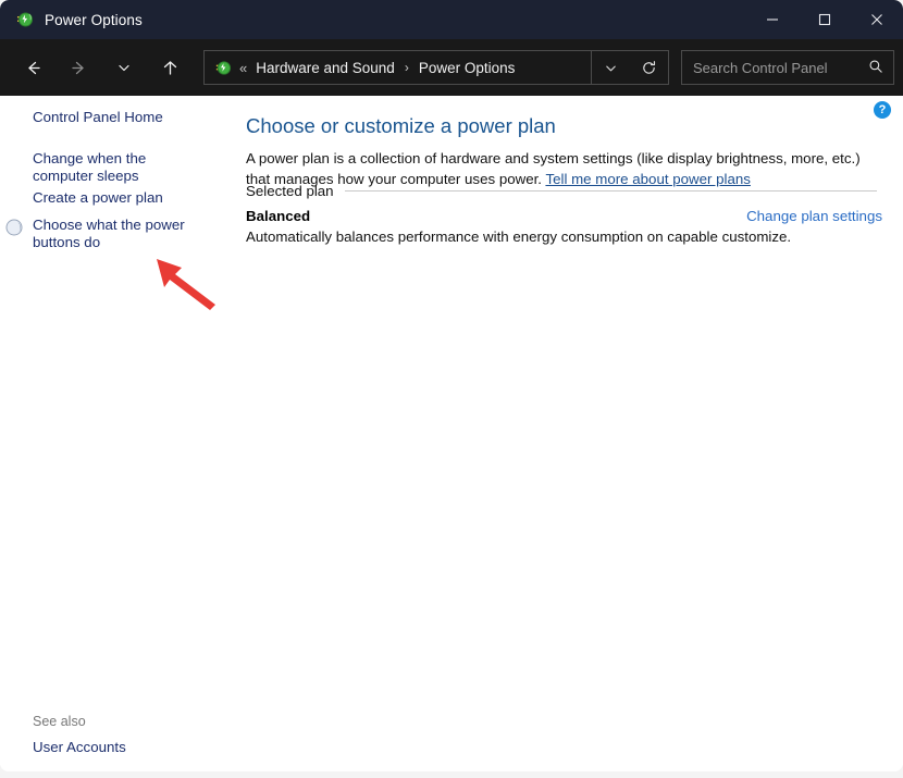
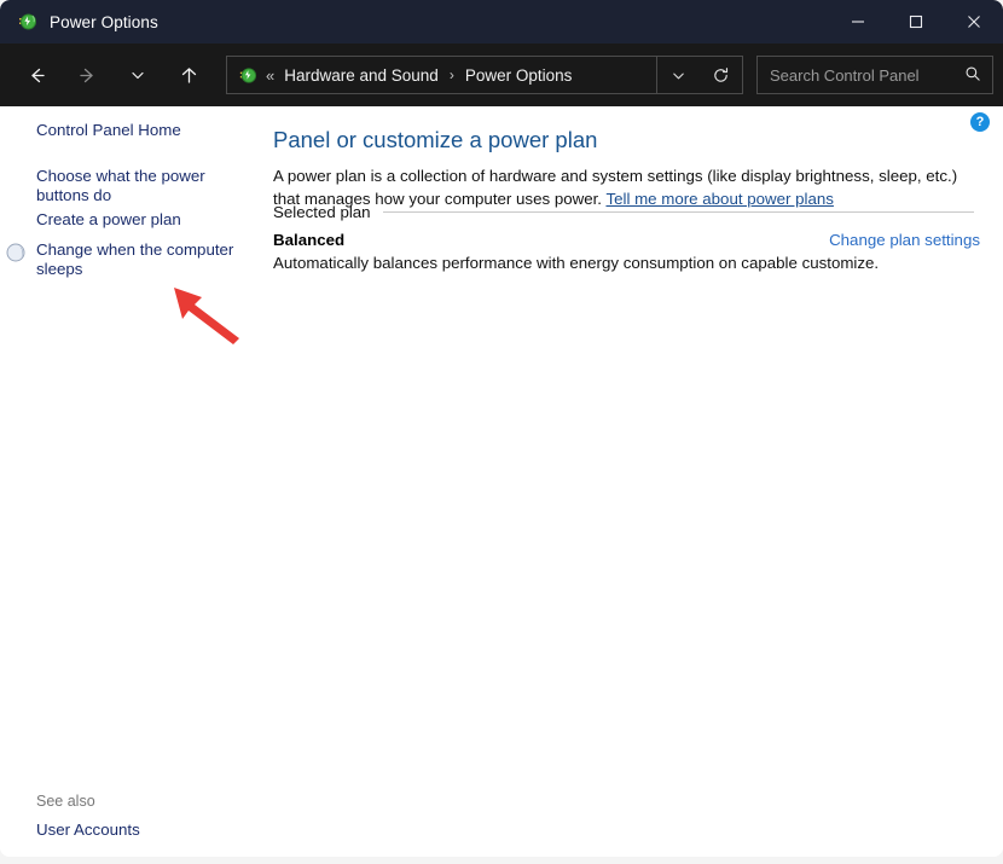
  Power Options
  «
  Hardware and Sound
  ›
  Power Options
  Search Control Panel
  Control Panel Home
- Change when the computer sleeps
+ Choose what the power buttons do
  Create a power plan
- Choose what the power buttons do
+ Change when the computer sleeps
  See also
  User Accounts
  ?
- Choose or customize a power plan
+ Panel or customize a power plan
- A power plan is a collection of hardware and system settings (like display brightness, more, etc.) that manages how your computer uses power. Tell me more about power plans
+ A power plan is a collection of hardware and system settings (like display brightness, sleep, etc.) that manages how your computer uses power. Tell me more about power plans
  Selected plan
  Balanced
  Change plan settings
  Automatically balances performance with energy consumption on capable customize.
